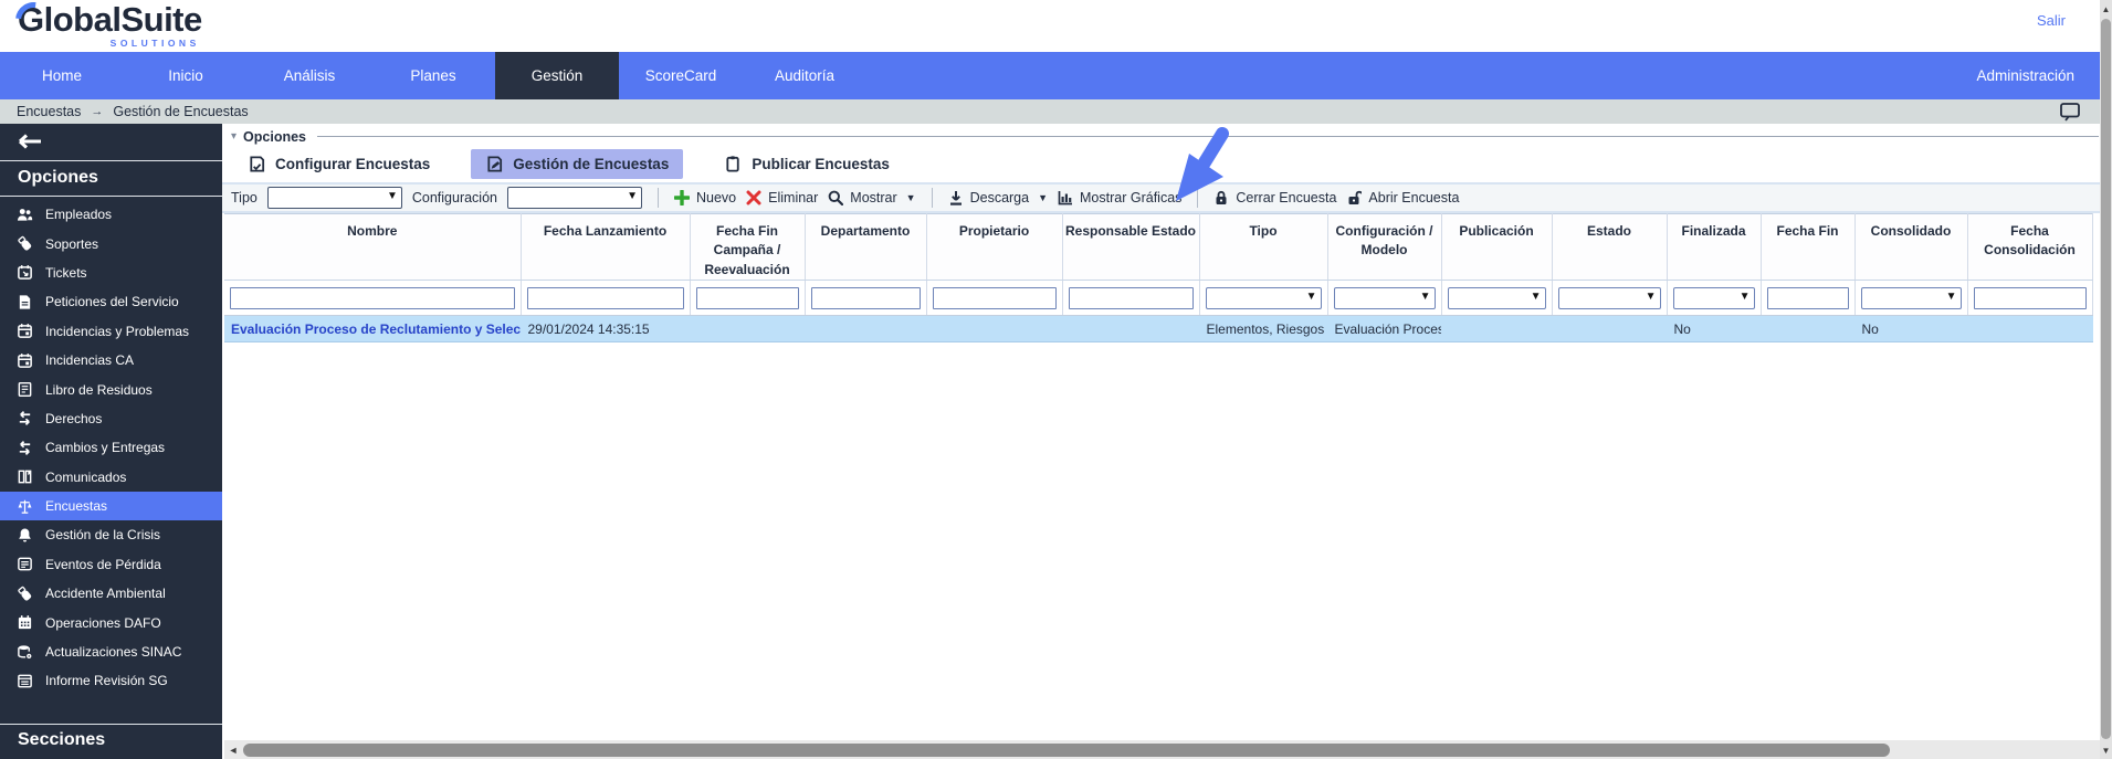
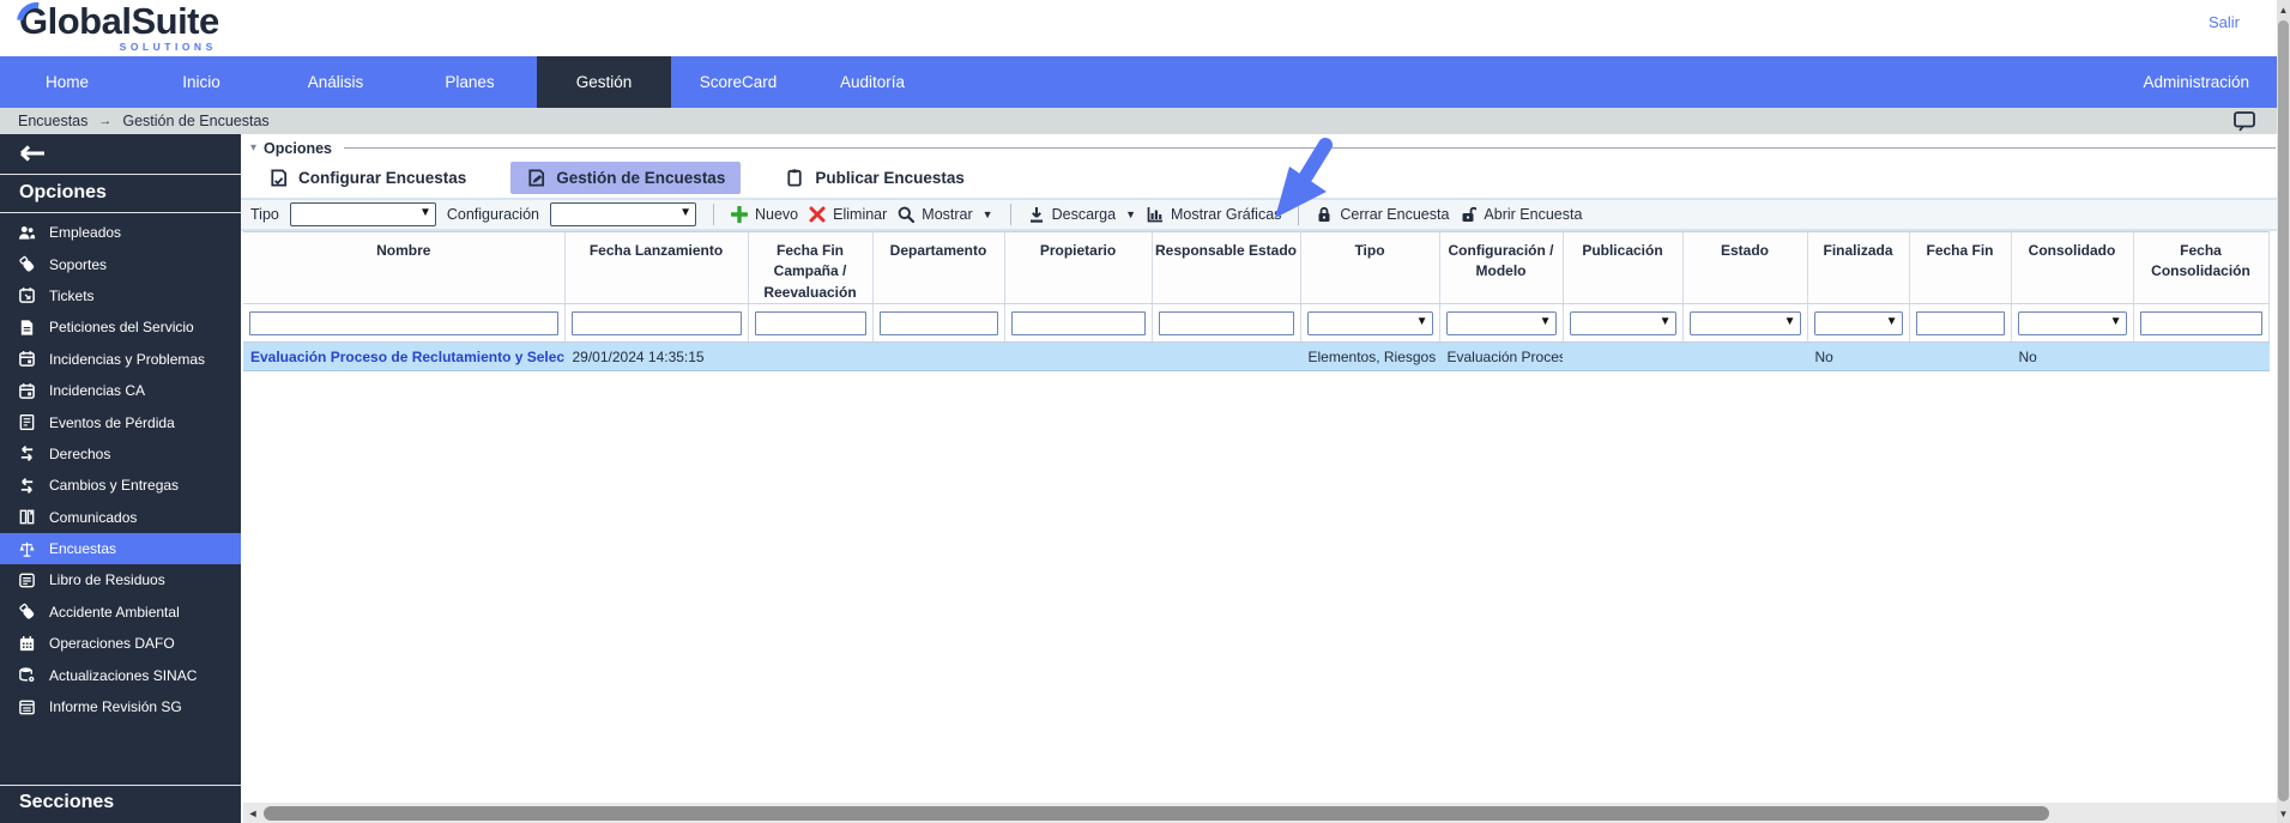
  GlobalSuite
  SOLUTIONS
  Salir
  Home
  Inicio
  Análisis
  Planes
  Gestión
  ScoreCard
  Auditoría
  Administración
  Encuestas
  →
  Gestión de Encuestas
  Opciones
  Empleados
  Soportes
  Tickets
  Peticiones del Servicio
  Incidencias y Problemas
  Incidencias CA
- Libro de Residuos
+ Eventos de Pérdida
  Derechos
  Cambios y Entregas
  Comunicados
  Encuestas
- Gestión de la Crisis
- Eventos de Pérdida
+ Libro de Residuos
  Accidente Ambiental
  Operaciones DAFO
  Actualizaciones SINAC
  Informe Revisión SG
  Secciones
  ▾
  Opciones
  Configurar Encuestas
  Gestión de Encuestas
  Publicar Encuestas
  Tipo
  ▼
  Configuración
  ▼
  Nuevo
  Eliminar
  Mostrar
  ▼
  Descarga
  ▼
  Mostrar Gráfica
  Cerrar Encuesta
  Abrir Encuesta
  Nombre	Fecha Lanzamiento	Fecha Fin Campaña / Reevaluación	Departamento	Propietario	Responsable Estado	Tipo	Configuración / Modelo	Publicación	Estado	Finalizada	Fecha Fin	Consolidado	Fecha Consolidación
  						▼	▼	▼	▼	▼		▼
  Evaluación Proceso de Reclutamiento y Selec	29/01/2024 14:35:15					Elementos, Riesgos	Evaluación Proce			No		No
  ◄
  ▲
  ▼
